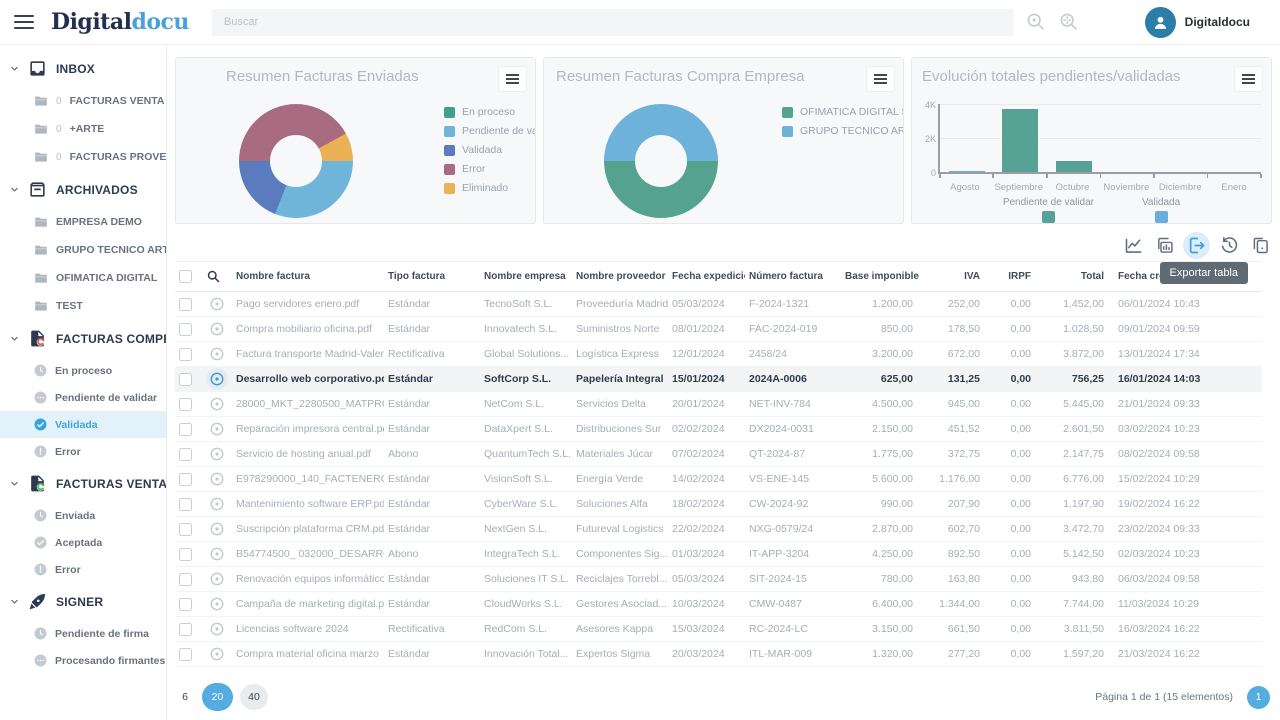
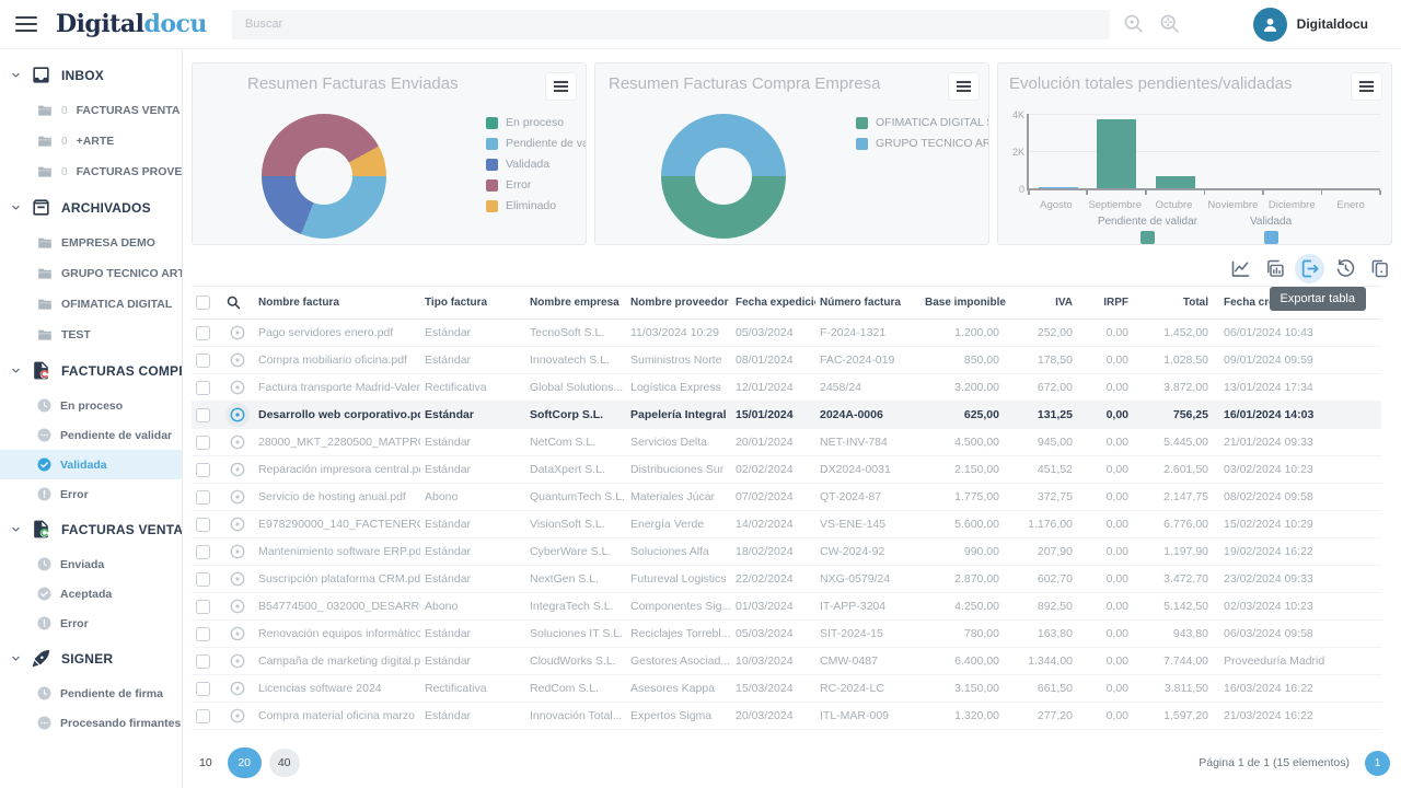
  Digitaldocu
  Buscar
  Digitaldocu
  INBOX
  0
  FACTURAS VENTA
  0
  +ARTE
  0
  FACTURAS PROVE
  ARCHIVADOS
  EMPRESA DEMO
  GRUPO TECNICO ART
  OFIMATICA DIGITAL
  TEST
  FACTURAS COMP
  En proceso
  Pendiente de validar
  Validada
  Error
  FACTURAS VENTA
  Enviada
  Aceptada
  Error
  SIGNER
  Pendiente de firma
  Procesando firmantes
  Resumen Facturas Enviadas
  En proceso
  Pendiente de va
  Validada
  Error
  Eliminado
  Resumen Facturas Compra Empresa
  OFIMATICA DIGITAL
  GRUPO TECNICO AR
  Evolución totales pendientes/validadas
  4K
  2K
  0
  Agosto
  Septiembre
  Octubre
  Noviembre
  Diciembre
  Enero
  Pendiente de validar
  Validada
  Exportar tabla
  		Nombre factura	Tipo factura	Nombre empresa	Nombre proveedor	Fecha expedici	Número factura	Base imponible	IVA	IRPF	Total	Fecha cr
- 		Pago servidores enero.pdf	Estándar	TecnoSoft S.L.	Proveeduría Madrid	05/03/2024	F-2024-1321	1.200,00	252,00	0,00	1.452,00	06/01/2024 10:43
+ 		Pago servidores enero.pdf	Estándar	TecnoSoft S.L.	11/03/2024 10:29	05/03/2024	F-2024-1321	1.200,00	252,00	0,00	1.452,00	06/01/2024 10:43
  		Compra mobiliario oficina.pdf	Estándar	Innovatech S.L.	Suministros Norte	08/01/2024	FAC-2024-019	850,00	178,50	0,00	1.028,50	09/01/2024 09:59
  		Factura transporte Madrid-Valen	Rectificativa	Global Solutions...	Logística Express	12/01/2024	2458/24	3.200,00	672,00	0,00	3.872,00	13/01/2024 17:34
  		Desarrollo web corporativo.p	Estándar	SoftCorp S.L.	Papelería Integral	15/01/2024	2024A-0006	625,00	131,25	0,00	756,25	16/01/2024 14:03
  		28000_MKT_2280500_MATPR	Estándar	NetCom S.L.	Servicios Delta	20/01/2024	NET-INV-784	4.500,00	945,00	0,00	5.445,00	21/01/2024 09:33
  		Reparación impresora central.p	Estándar	DataXpert S.L.	Distribuciones Sur	02/02/2024	DX2024-0031	2.150,00	451,52	0,00	2.601,50	03/02/2024 10:23
  		Servicio de hosting anual.pdf	Abono	QuantumTech S.L.	Materiales Júcar	07/02/2024	QT-2024-87	1.775,00	372,75	0,00	2.147,75	08/02/2024 09:58
  		E978290000_140_FACTENER	Estándar	VisionSoft S.L.	Energía Verde	14/02/2024	VS-ENE-145	5.600,00	1.176,00	0,00	6.776,00	15/02/2024 10:29
  		Mantenimiento software ERP.pd	Estándar	CyberWare S.L.	Soluciones Alfa	18/02/2024	CW-2024-92	990,00	207,90	0,00	1.197,90	19/02/2024 16:22
  		Suscripción plataforma CRM.pd	Estándar	NextGen S.L.	Futureval Logistics	22/02/2024	NXG-0579/24	2.870,00	602,70	0,00	3.472,70	23/02/2024 09:33
  		B54774500_ 032000_DESARR	Abono	IntegraTech S.L.	Componentes Sig...	01/03/2024	IT-APP-3204	4.250,00	892,50	0,00	5.142,50	02/03/2024 10:23
  		Renovación equipos informático	Estándar	Soluciones IT S.L.	Reciclajes Torrebl...	05/03/2024	SIT-2024-15	780,00	163,80	0,00	943,80	06/03/2024 09:58
- 		Campaña de marketing digital.p	Estándar	CloudWorks S.L.	Gestores Asociad...	10/03/2024	CMW-0487	6.400,00	1.344,00	0,00	7.744,00	11/03/2024 10:29
+ 		Campaña de marketing digital.p	Estándar	CloudWorks S.L.	Gestores Asociad...	10/03/2024	CMW-0487	6.400,00	1.344,00	0,00	7.744,00	Proveeduría Madrid
  		Licencias software 2024	Rectificativa	RedCom S.L.	Asesores Kappa	15/03/2024	RC-2024-LC	3.150,00	661,50	0,00	3.811,50	16/03/2024 16:22
  		Compra material oficina marzo	Estándar	Innovación Total...	Expertos Sigma	20/03/2024	ITL-MAR-009	1.320,00	277,20	0,00	1.597,20	21/03/2024 16:22
- 6
+ 10
  20
  40
  Página 1 de 1 (15 elementos)
  1
